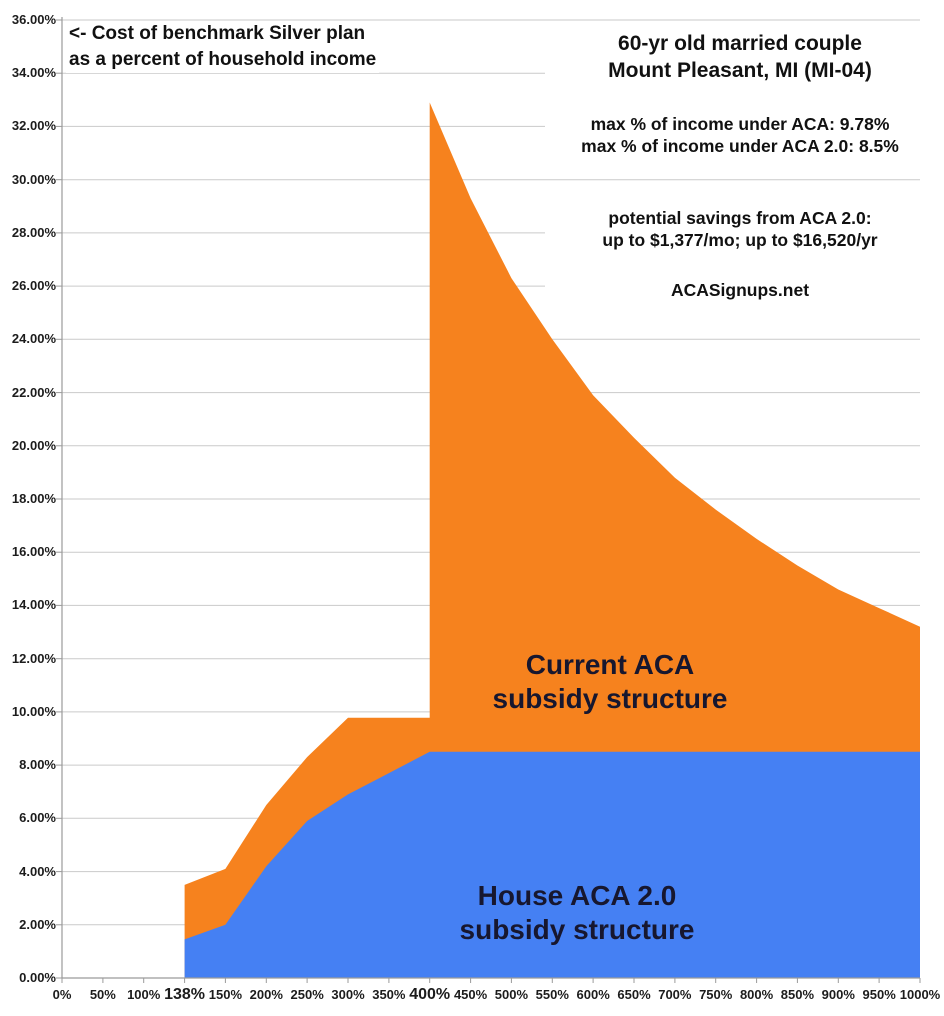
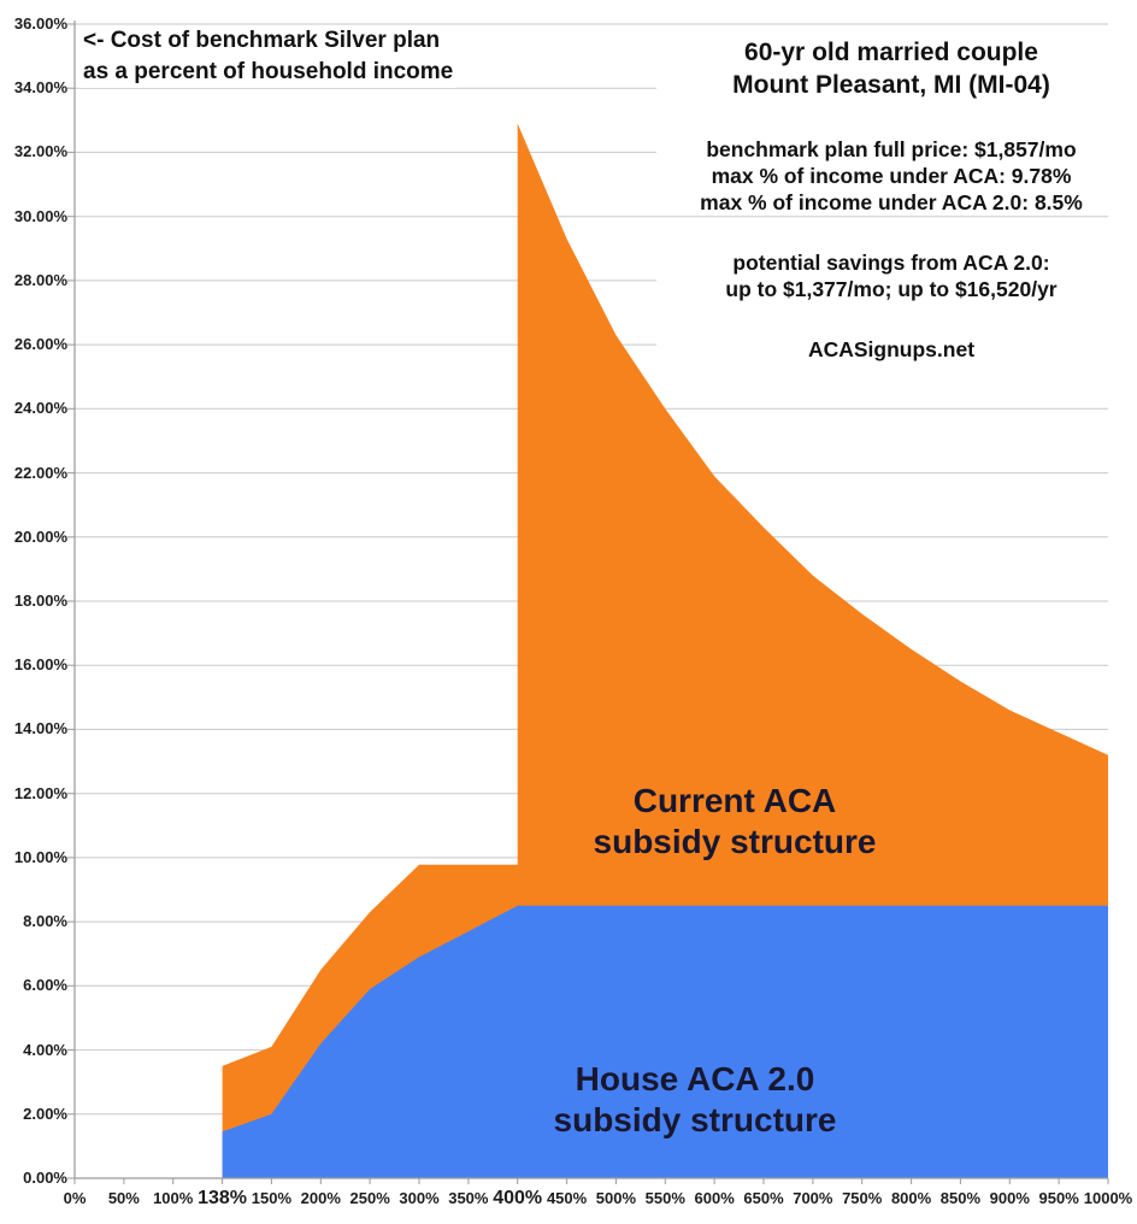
  0.00%
  2.00%
  4.00%
  6.00%
  8.00%
  10.00%
  12.00%
  14.00%
  16.00%
  18.00%
  20.00%
  22.00%
  24.00%
  26.00%
  28.00%
  30.00%
  32.00%
  34.00%
  36.00%
  0%
  50%
  100%
  138%
  150%
  200%
  250%
  300%
  350%
  400%
  450%
  500%
  550%
  600%
  650%
  700%
  750%
  800%
  850%
  900%
  950%
  1000%
  <- Cost of benchmark Silver plan
  as a percent of household income
  60-yr old married couple
  Mount Pleasant, MI (MI-04)
+ benchmark plan full price: $1,857/mo
  max % of income under ACA: 9.78%
  max % of income under ACA 2.0: 8.5%
  potential savings from ACA 2.0:
  up to $1,377/mo; up to $16,520/yr
  ACASignups.net
  Current ACA
  subsidy structure
  House ACA 2.0
  subsidy structure
